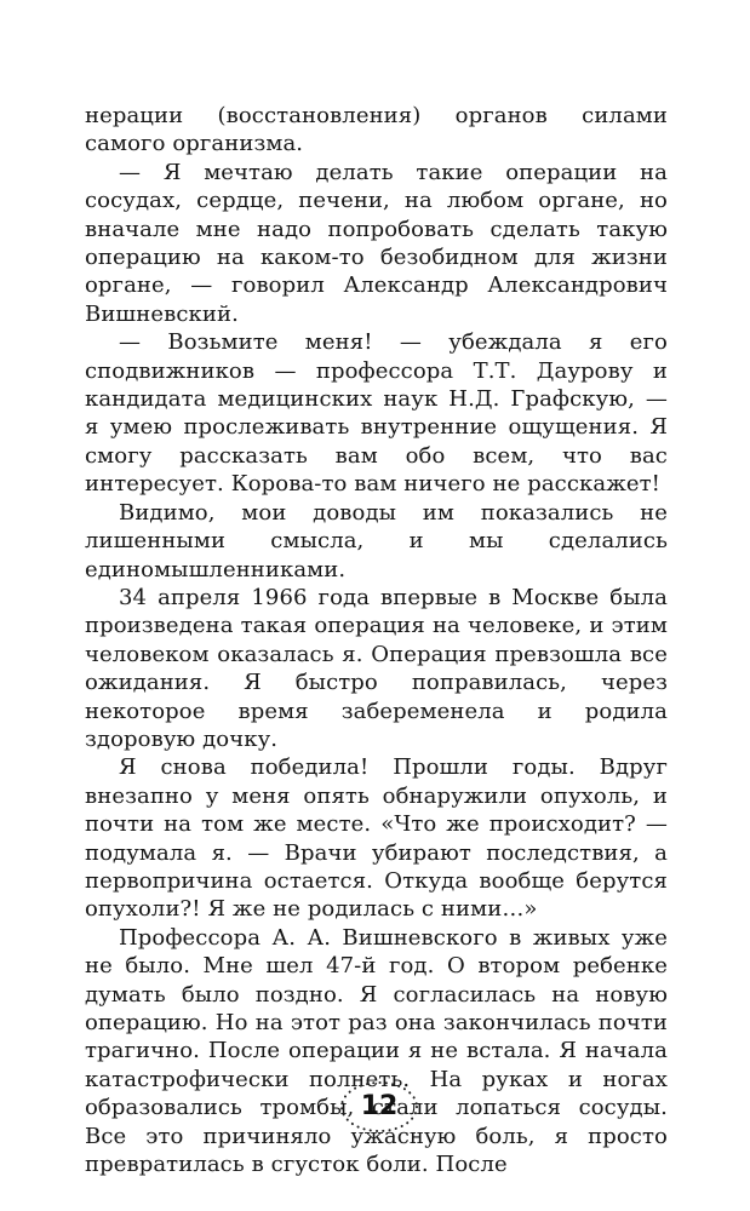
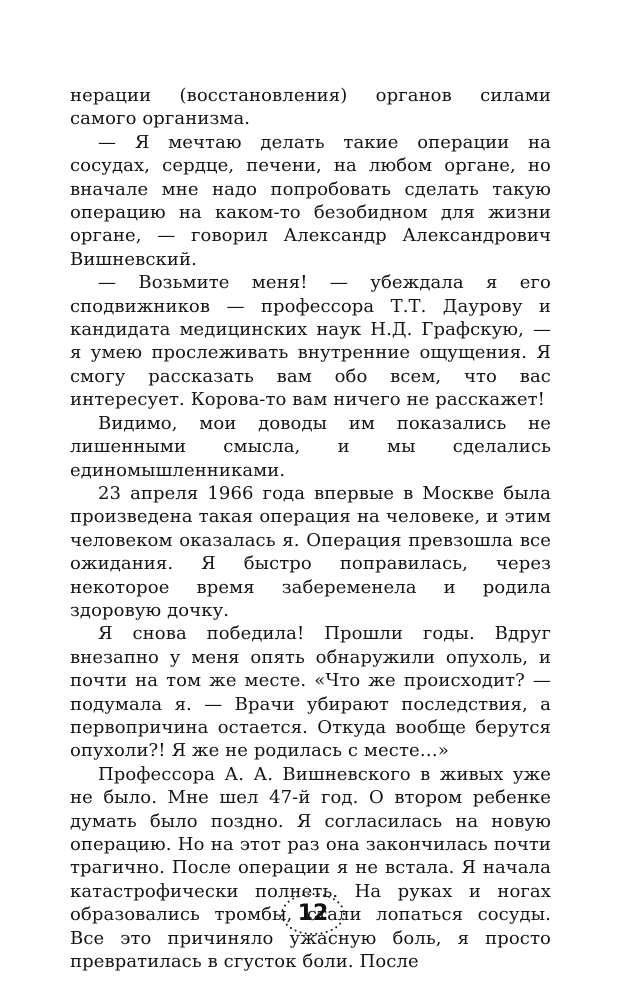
  нерации (восстановления) органов силами самого организма.
  — Я мечтаю делать такие операции на сосудах, сердце, печени, на любом органе, но вначале мне надо попробовать сделать такую операцию на каком-то безобидном для жизни органе, — говорил Александр Александрович Вишневский.
  — Возьмите меня! — убеждала я его сподвижников — профессора Т.Т. Даурову и кандидата медицинских наук Н.Д. Графскую, — я умею прослеживать внутренние ощущения. Я смогу рассказать вам обо всем, что вас интересует. Корова-то вам ничего не расскажет!
  Видимо, мои доводы им показались не лишенными смысла, и мы сделались единомышленниками.
- 34 апреля 1966 года впервые в Москве была произведена такая операция на человеке, и этим человеком оказалась я. Операция превзошла все ожидания. Я быстро поправилась, через некоторое время забеременела и родила здоровую дочку.
+ 23 апреля 1966 года впервые в Москве была произведена такая операция на человеке, и этим человеком оказалась я. Операция превзошла все ожидания. Я быстро поправилась, через некоторое время забеременела и родила здоровую дочку.
- Я снова победила! Прошли годы. Вдруг внезапно у меня опять обнаружили опухоль, и почти на том же месте. «Что же происходит? — подумала я. — Врачи убирают последствия, а первопричина остается. Откуда вообще берутся опухоли?! Я же не родилась с ними…»
+ Я снова победила! Прошли годы. Вдруг внезапно у меня опять обнаружили опухоль, и почти на том же месте. «Что же происходит? — подумала я. — Врачи убирают последствия, а первопричина остается. Откуда вообще берутся опухоли?! Я же не родилась с месте…»
  Профессора А. А. Вишневского в живых уже не было. Мне шел 47-й год. О втором ребенке думать было поздно. Я согласилась на новую операцию. Но на этот раз она закончилась почти трагично. После операции я не встала. Я начала катастрофически полнеть. На руках и ногах образовались тромбы, стаи лопаться сосуды. Все это причиняло ужасную боль, я просто превратилась в сгусток боли. После
  12
